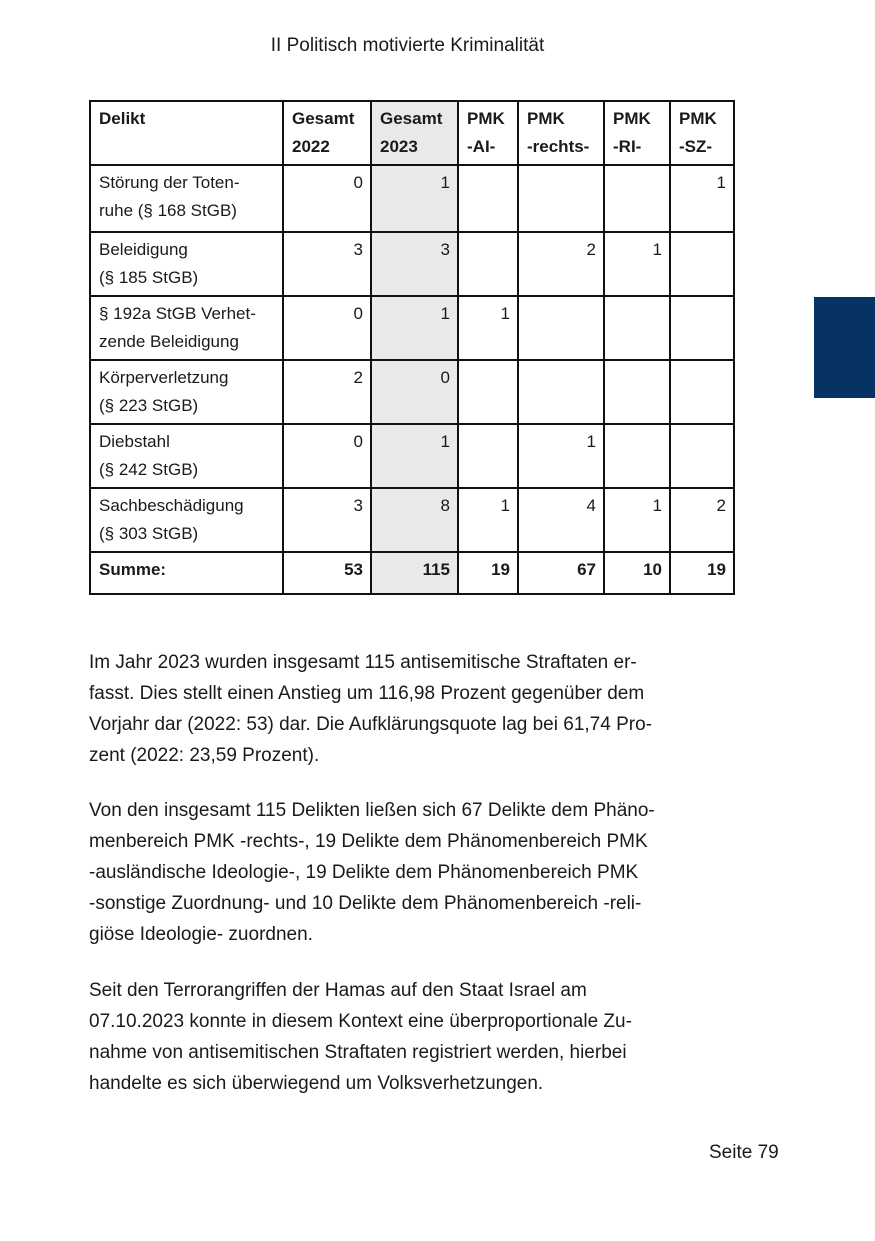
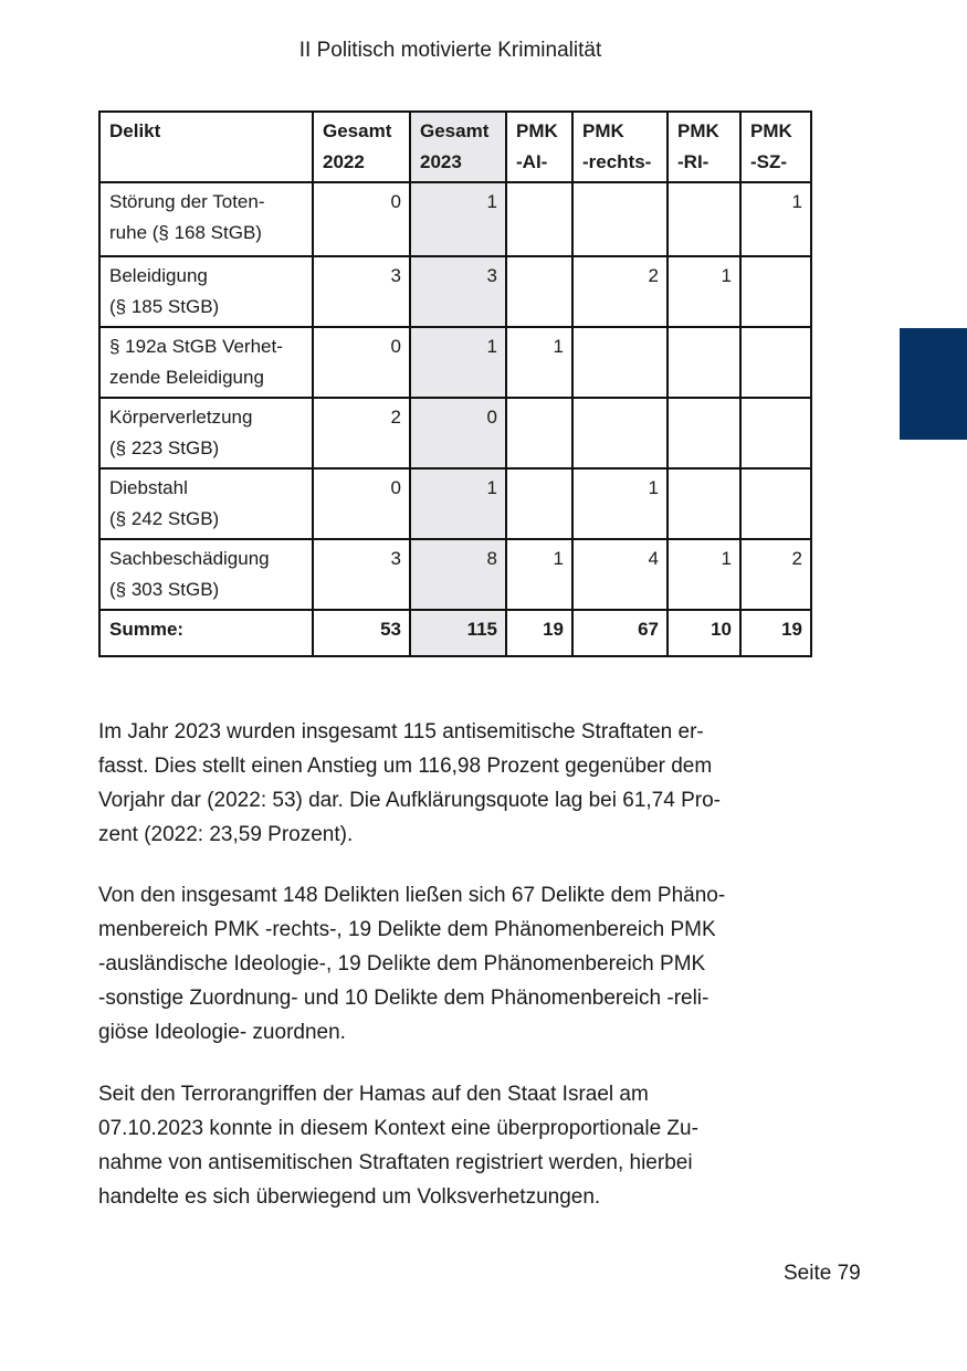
  II Politisch motivierte Kriminalität
  Delikt	Gesamt2022	Gesamt2023	PMK-AI-	PMK-rechts-	PMK-RI-	PMK-SZ-
  Störung der Toten-ruhe (§ 168 StGB)	0	1				1
  Beleidigung(§ 185 StGB)	3	3		2	1
  § 192a StGB Verhet-zende Beleidigung	0	1	1
  Körperverletzung(§ 223 StGB)	2	0
  Diebstahl(§ 242 StGB)	0	1		1
  Sachbeschädigung(§ 303 StGB)	3	8	1	4	1	2
  Summe:	53	115	19	67	10	19
  Im Jahr 2023 wurden insgesamt 115 antisemitische Straftaten er-
  fasst. Dies stellt einen Anstieg um 116,98 Prozent gegenüber dem
  Vorjahr dar (2022: 53) dar. Die Aufklärungsquote lag bei 61,74 Pro-
  zent (2022: 23,59 Prozent).
- Von den insgesamt 115 Delikten ließen sich 67 Delikte dem Phäno-
+ Von den insgesamt 148 Delikten ließen sich 67 Delikte dem Phäno-
  menbereich PMK -rechts-, 19 Delikte dem Phänomenbereich PMK
  -ausländische Ideologie-, 19 Delikte dem Phänomenbereich PMK
  -sonstige Zuordnung- und 10 Delikte dem Phänomenbereich -reli-
  giöse Ideologie- zuordnen.
  Seit den Terrorangriffen der Hamas auf den Staat Israel am
  07.10.2023 konnte in diesem Kontext eine überproportionale Zu-
  nahme von antisemitischen Straftaten registriert werden, hierbei
  handelte es sich überwiegend um Volksverhetzungen.
  Seite 79
